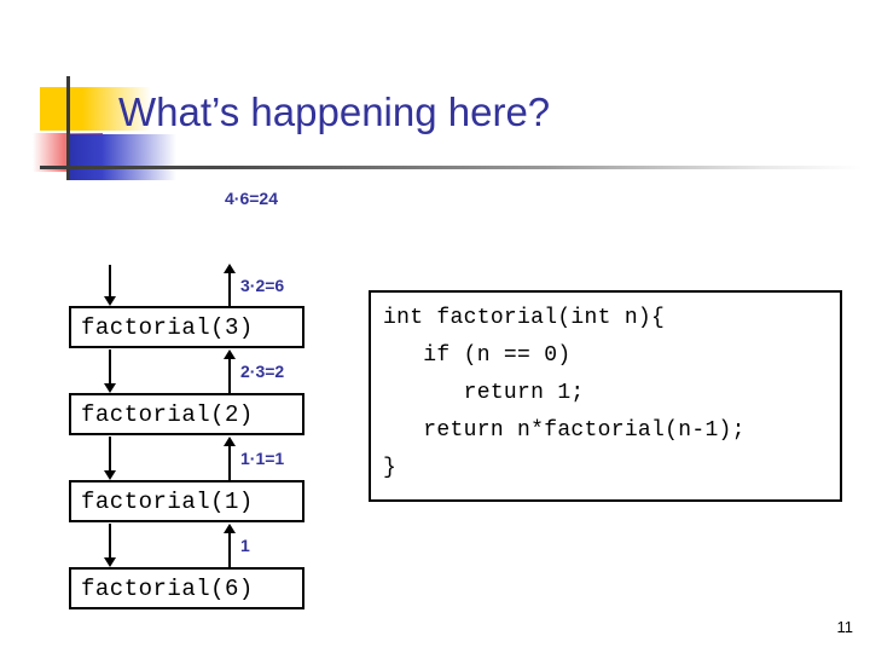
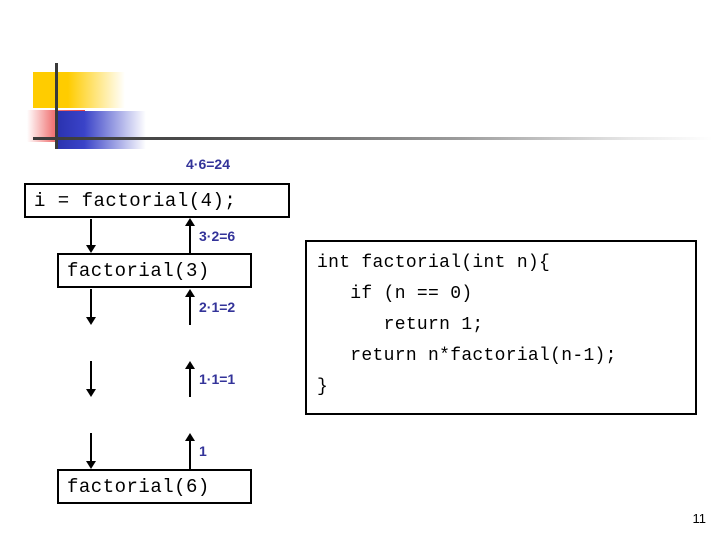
- What’s happening here?
  4·6=24
+ i = factorial(4);
  factorial(3)
- factorial(2)
- factorial(1)
  factorial(6)
  3·2=6
- 2·3=2
+ 2·1=2
  1·1=1
  1
  int factorial(int n){
  if (n == 0)
  return 1;
  return n*factorial(n-1);
  }
  11
